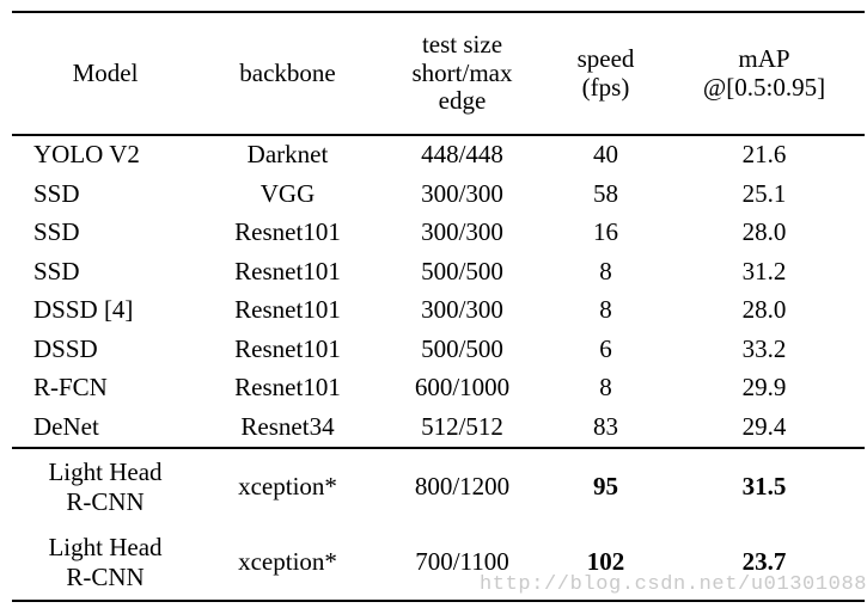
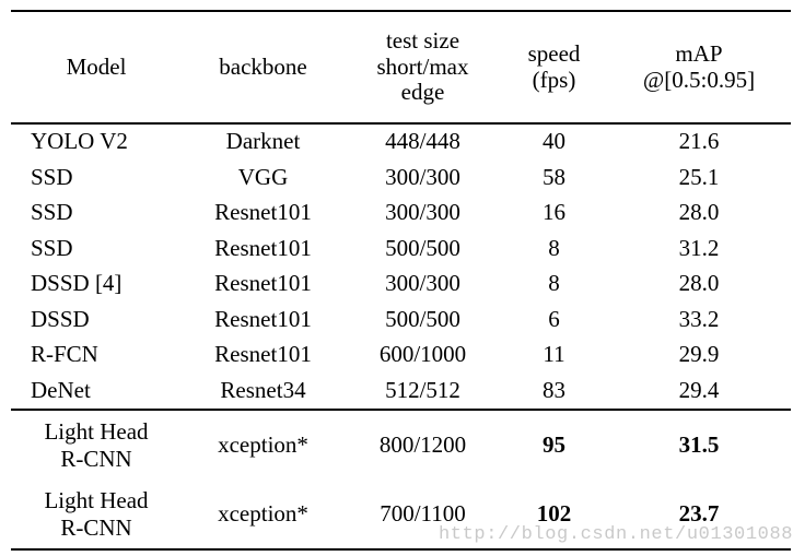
  Model	backbone	test size short/max edge	speed (fps)	mAP @[0.5:0.95]
  YOLO V2	Darknet	448/448	40	21.6
  SSD	VGG	300/300	58	25.1
  SSD	Resnet101	300/300	16	28.0
  SSD	Resnet101	500/500	8	31.2
  DSSD [4]	Resnet101	300/300	8	28.0
  DSSD	Resnet101	500/500	6	33.2
- R-FCN	Resnet101	600/1000	8	29.9
+ R-FCN	Resnet101	600/1000	11	29.9
  DeNet	Resnet34	512/512	83	29.4
  Light Head R-CNN	xception*	800/1200	95	31.5
  Light Head R-CNN	xception*	700/1100	102	23.7
  http://blog.csdn.net/u01301088
